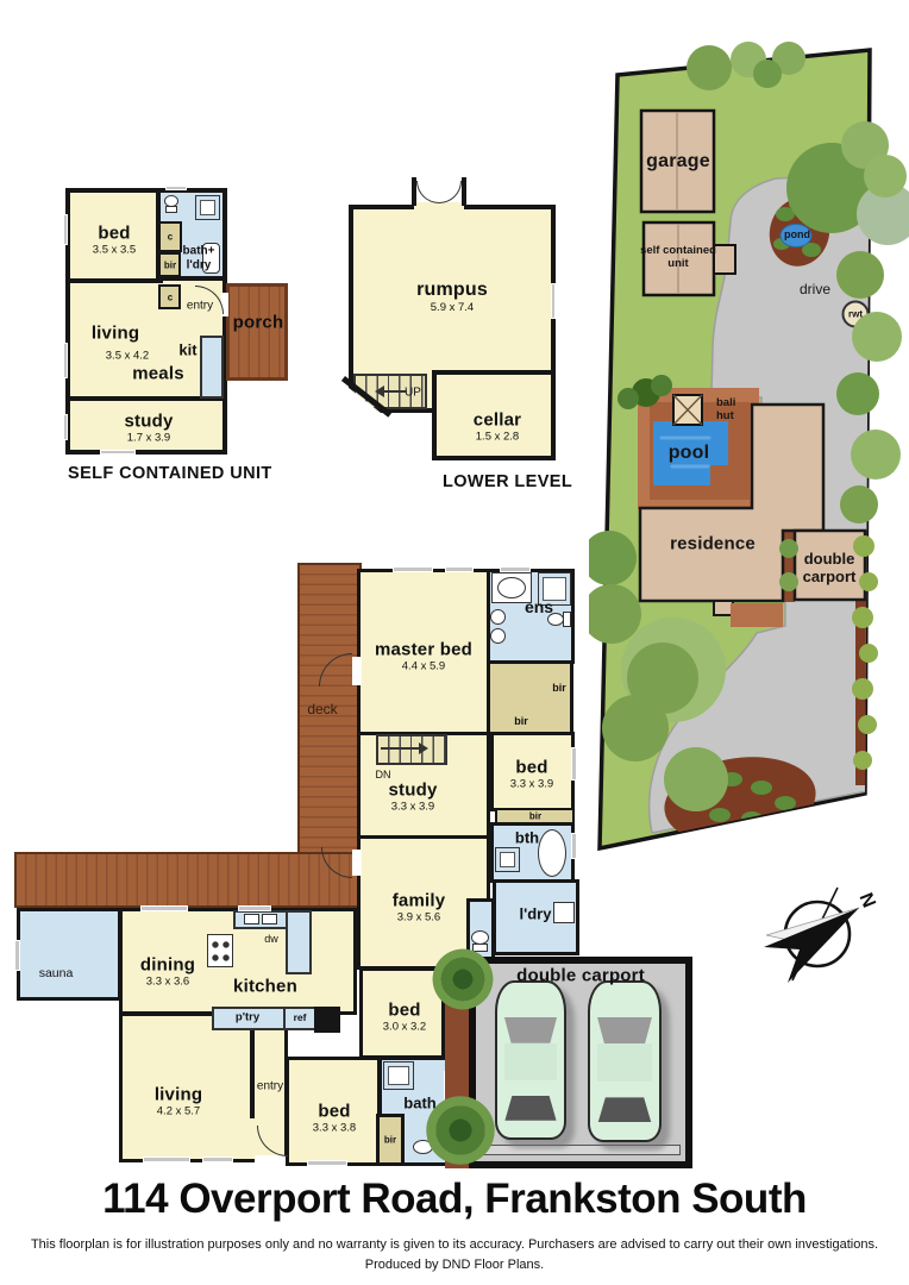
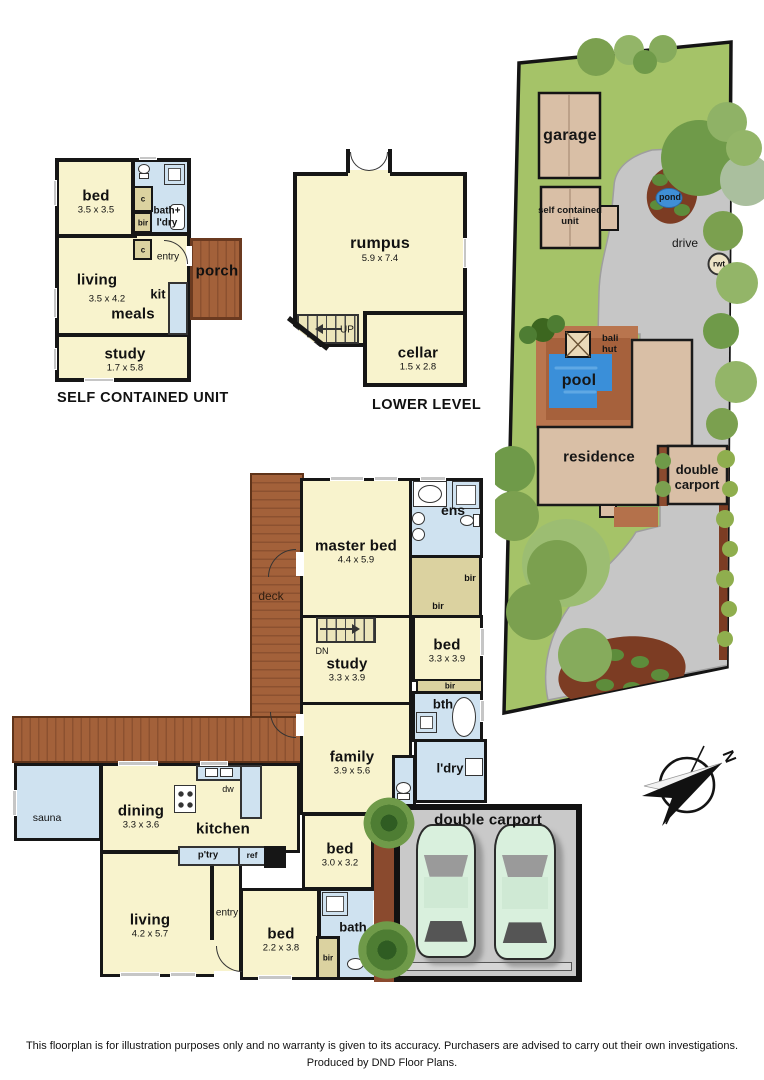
  bed
  3.5 x 3.5
  bath+
  l'dry
  c
  bir
  c
  entry
  living
  3.5 x 4.2
  kit
  meals
  study
- 1.7 x 3.9
+ 1.7 x 5.8
  porch
  SELF CONTAINED UNIT
  rumpus
  5.9 x 7.4
  UP
  cellar
  1.5 x 2.8
  LOWER LEVEL
  garage
  self contained
  unit
  drive
  pond
  rwt
  bali
  hut
  pool
  residence
  double
  carport
  deck
  master bed
  4.4 x 5.9
  ens
  bir
  bir
  DN
  study
  3.3 x 3.9
  bed
  3.3 x 3.9
  bir
  bth
  family
  3.9 x 5.6
  l'dry
  sauna
  dining
  3.3 x 3.6
  kitchen
  dw
  p'try
  ref
  living
  4.2 x 5.7
  entry
  bed
  3.0 x 3.2
  bed
- 3.3 x 3.8
+ 2.2 x 3.8
  bir
  bath
  double carport
- 114 Overport Road, Frankston South
  This floorplan is for illustration purposes only and no warranty is given to its accuracy. Purchasers are advised to carry out their own investigations.
  Produced by DND Floor Plans.
